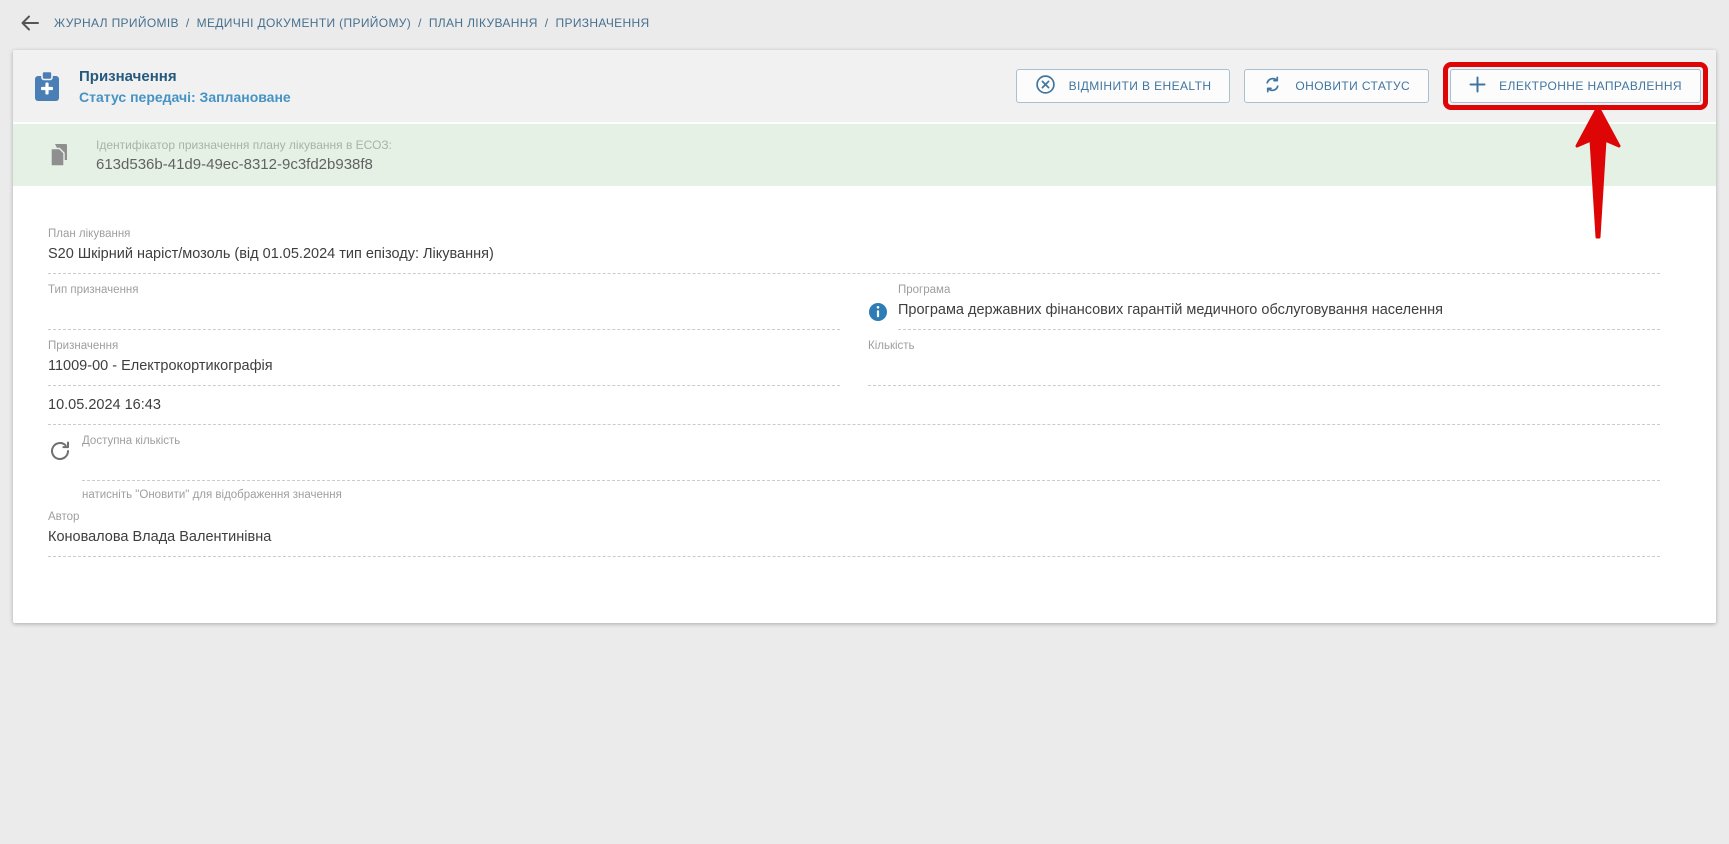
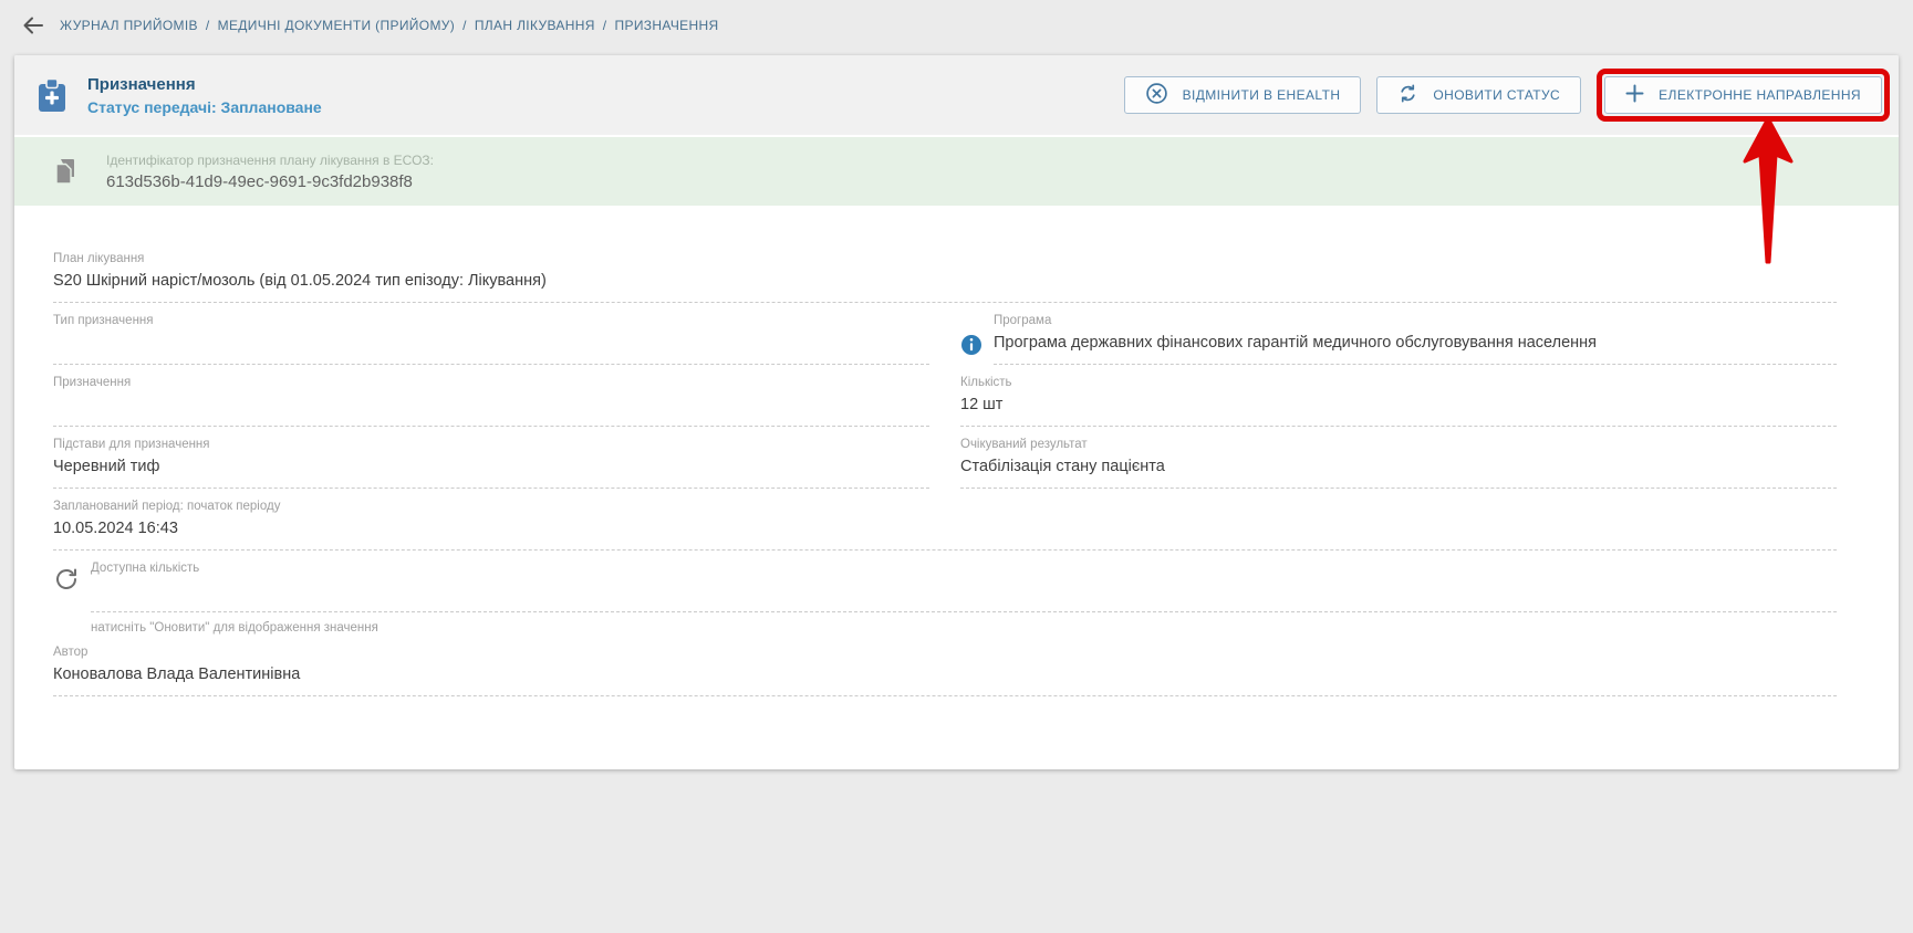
  ЖУРНАЛ ПРИЙОМІВ
  /
  МЕДИЧНІ ДОКУМЕНТИ (ПРИЙОМУ)
  /
  ПЛАН ЛІКУВАННЯ
  /
  ПРИЗНАЧЕННЯ
  Призначення
  Статус передачі: Заплановане
  ВІДМІНИТИ В EHEALTH
  ОНОВИТИ СТАТУС
  ЕЛЕКТРОННЕ НАПРАВЛЕННЯ
  Ідентифікатор призначення плану лікування в ЕСОЗ:
- 613d536b-41d9-49ec-8312-9c3fd2b938f8
+ 613d536b-41d9-49ec-9691-9c3fd2b938f8
  План лікування
  S20 Шкірний наріст/мозоль (від 01.05.2024 тип епізоду: Лікування)
  Тип призначення
  Програма
  Програма державних фінансових гарантій медичного обслуговування населення
  Призначення
- 11009-00 - Електрокортикографія
  Кількість
+ 12 шт
+ Підстави для призначення
+ Черевний тиф
+ Очікуваний результат
+ Стабілізація стану пацієнта
+ Запланований період: початок періоду
  10.05.2024 16:43
  Доступна кількість
  натисніть "Оновити" для відображення значення
  Автор
  Коновалова Влада Валентинівна
